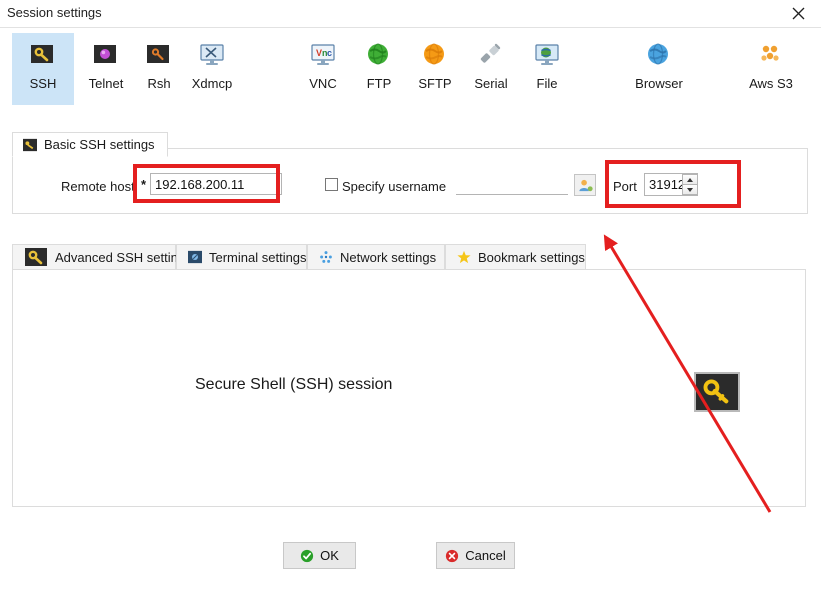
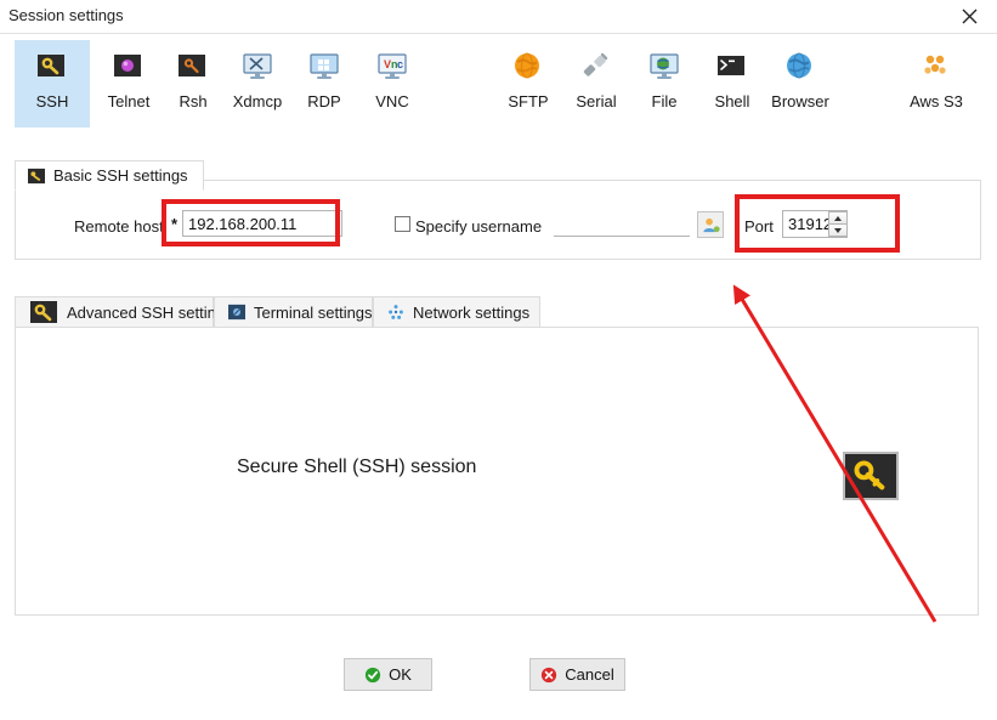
  Session settings
  SSH
  Telnet
  Rsh
  Xdmcp
+ RDP
  V
  n
  c
  VNC
- FTP
  SFTP
  Serial
  File
+ Shell
  Browser
  Aws S3
  Basic SSH settings
  Remote host
  *
  192.168.200.11
  Specify username
  Port
  3191
  Advanced SSH settin
  Terminal settings
  Network settings
- Bookmark settings
  Secure Shell (SSH) session
  OK
  Cancel
